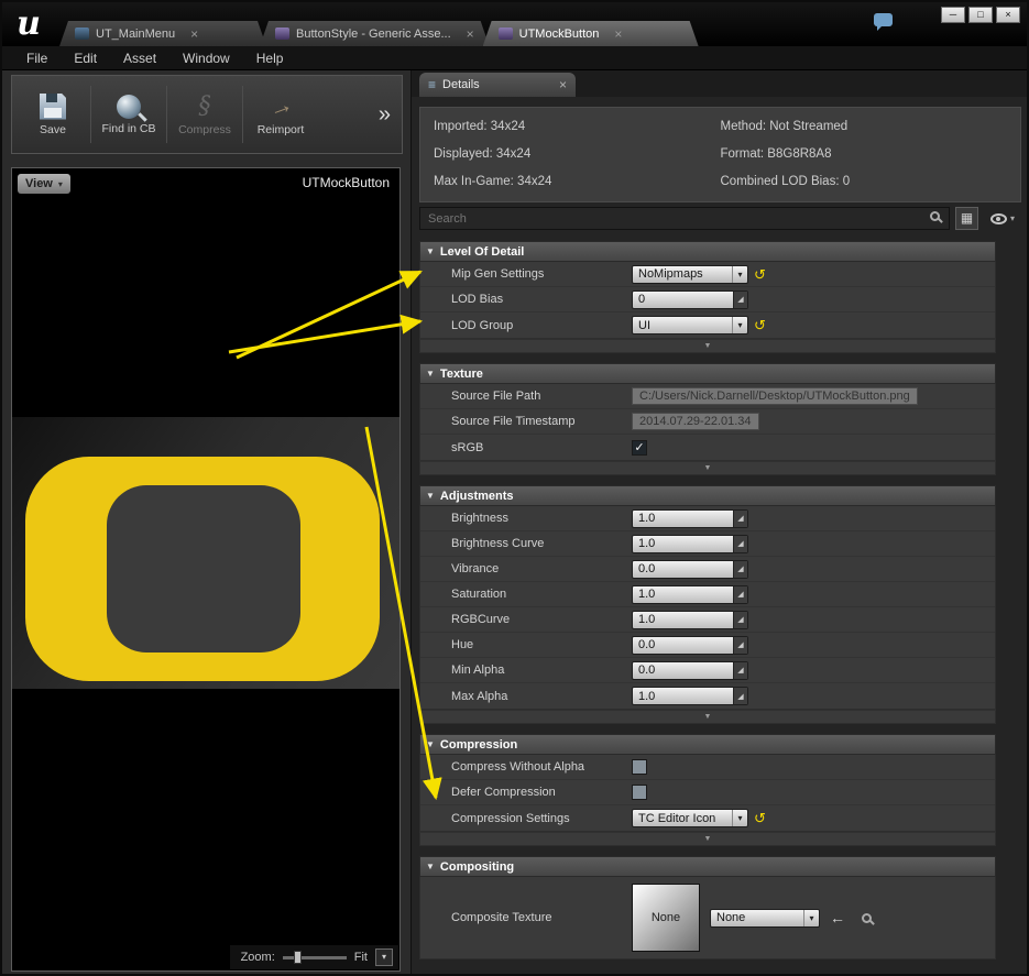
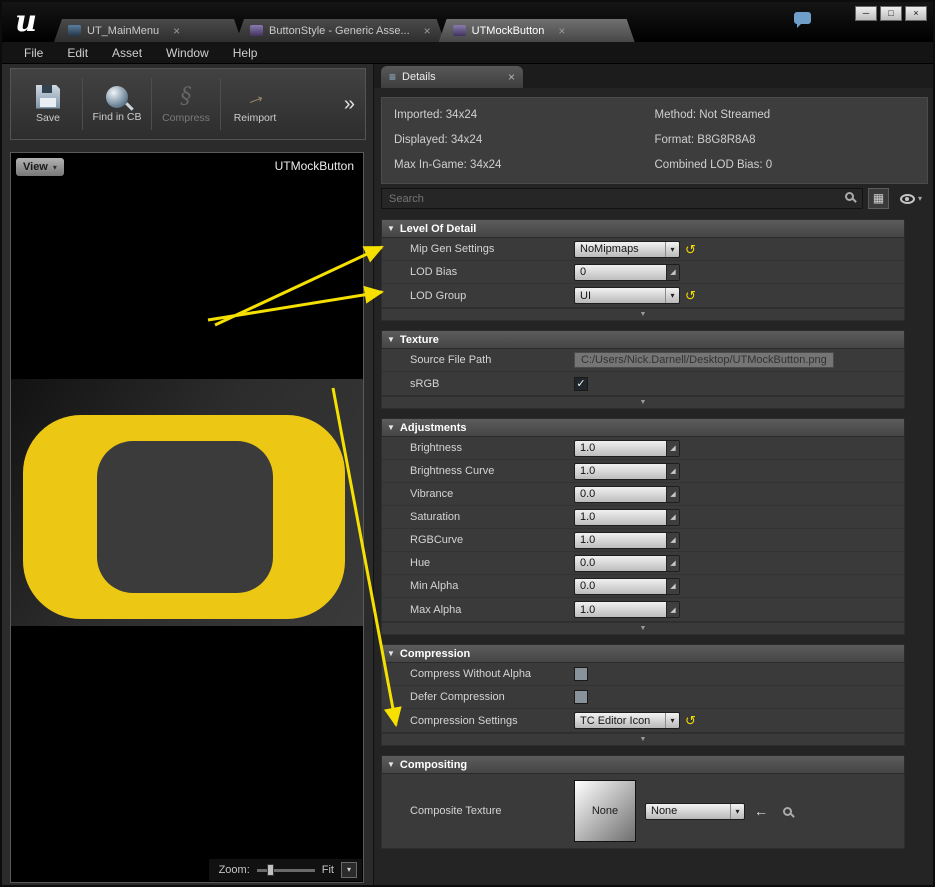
  u
  UT_MainMenu
  ×
  ButtonStyle - Generic Asse...
  ×
  UTMockButton
  ×
  ─
  □
  ×
  File
  Edit
  Asset
  Window
  Help
  Save
  Find in CB
  §
  Compress
  Reimport
  »
  View
  ▾
  UTMockButton
  Zoom:
  Fit
  ▾
  ≡
  Details
  ×
  Imported: 34x24
  Method: Not Streamed
  Displayed: 34x24
  Format: B8G8R8A8
  Max In-Game: 34x24
  Combined LOD Bias: 0
  Search
  ▦
  ▾
  ▼
  Level Of Detail
  Mip Gen Settings
  NoMipmaps
  ▾
  ↺
  LOD Bias
  0
  LOD Group
  UI
  ▾
  ↺
  ▼
  Texture
  Source File Path
  C:/Users/Nick.Darnell/Desktop/UTMockButton.png
- Source File Timestamp
- 2014.07.29-22.01.34
  sRGB
  ✓
  ▼
  Adjustments
  Brightness
  1.0
  Brightness Curve
  1.0
  Vibrance
  0.0
  Saturation
  1.0
  RGBCurve
  1.0
  Hue
  0.0
  Min Alpha
  0.0
  Max Alpha
  1.0
  ▼
  Compression
  Compress Without Alpha
  Defer Compression
  Compression Settings
  TC Editor Icon
  ▾
  ↺
  ▼
  Compositing
  Composite Texture
  None
  None
  ▾
  ←
